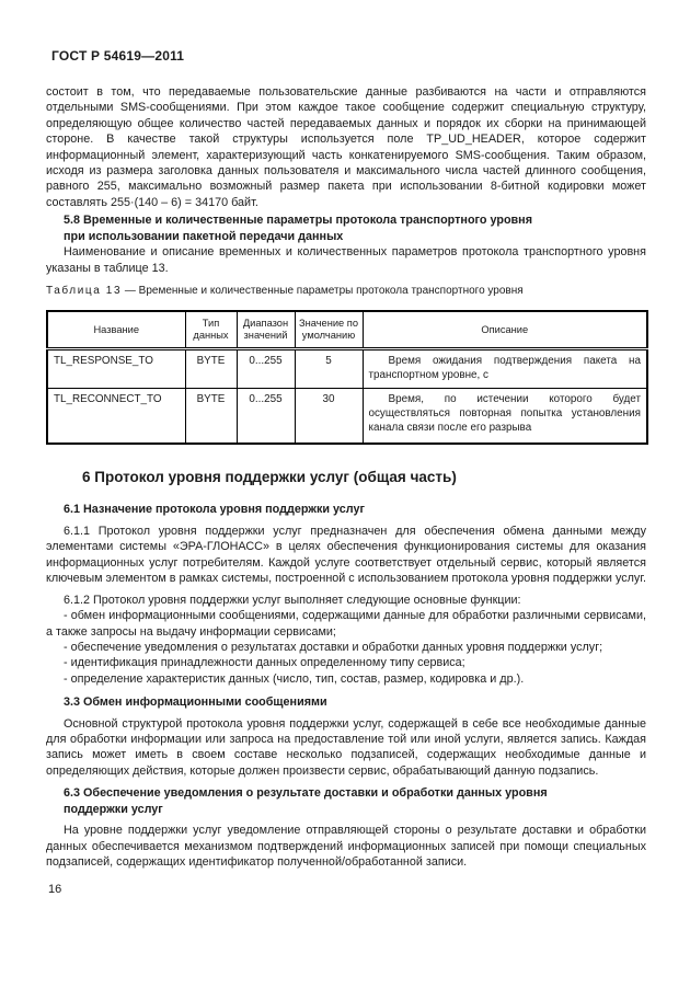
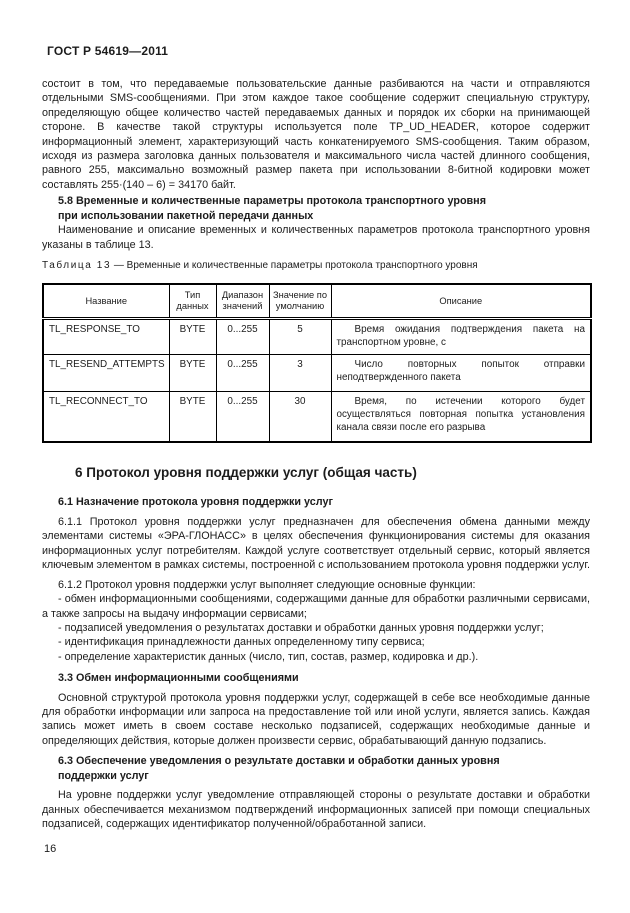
  ГОСТ Р 54619—2011
  состоит в том, что передаваемые пользовательские данные разбиваются на части и отправляются отдельными SMS-сообщениями. При этом каждое такое сообщение содержит специальную структуру, определяющую общее количество частей передаваемых данных и порядок их сборки на принимающей стороне. В качестве такой структуры используется поле TP_UD_HEADER, которое содержит информационный элемент, характеризующий часть конкатенируемого SMS-сообщения. Таким образом, исходя из размера заголовка данных пользователя и максимального числа частей длинного сообщения, равного 255, максимально возможный размер пакета при использовании 8-битной кодировки может составлять 255·(140 – 6) = 34170 байт.
  5.8 Временные и количественные параметры протокола транспортного уровня
  при использовании пакетной передачи данных
  Наименование и описание временных и количественных параметров протокола транспортного уровня указаны в таблице 13.
  Таблица 13 — Временные и количественные параметры протокола транспортного уровня
  Название	Тип данных	Диапазон значений	Значение по умолчанию	Описание
  TL_RESPONSE_TO	BYTE	0...255	5	Время ожидания подтверждения пакета на транспортном уровне, с
+ TL_RESEND_ATTEMPTS	BYTE	0...255	3	Число повторных попыток отправки неподтвержденного пакета
  TL_RECONNECT_TO	BYTE	0...255	30	Время, по истечении которого будет осуществляться повторная попытка установления канала связи после его разрыва
  6 Протокол уровня поддержки услуг (общая часть)
  6.1 Назначение протокола уровня поддержки услуг
  6.1.1 Протокол уровня поддержки услуг предназначен для обеспечения обмена данными между элементами системы «ЭРА-ГЛОНАСС» в целях обеспечения функционирования системы для оказания информационных услуг потребителям. Каждой услуге соответствует отдельный сервис, который является ключевым элементом в рамках системы, построенной с использованием протокола уровня поддержки услуг.
  6.1.2 Протокол уровня поддержки услуг выполняет следующие основные функции:
  - обмен информационными сообщениями, содержащими данные для обработки различными сервисами, а также запросы на выдачу информации сервисами;
- - обеспечение уведомления о результатах доставки и обработки данных уровня поддержки услуг;
+ - подзаписей уведомления о результатах доставки и обработки данных уровня поддержки услуг;
  - идентификация принадлежности данных определенному типу сервиса;
  - определение характеристик данных (число, тип, состав, размер, кодировка и др.).
  3.3 Обмен информационными сообщениями
  Основной структурой протокола уровня поддержки услуг, содержащей в себе все необходимые данные для обработки информации или запроса на предоставление той или иной услуги, является запись. Каждая запись может иметь в своем составе несколько подзаписей, содержащих необходимые данные и определяющих действия, которые должен произвести сервис, обрабатывающий данную подзапись.
  6.3 Обеспечение уведомления о результате доставки и обработки данных уровня
  поддержки услуг
  На уровне поддержки услуг уведомление отправляющей стороны о результате доставки и обработки данных обеспечивается механизмом подтверждений информационных записей при помощи специальных подзаписей, содержащих идентификатор полученной/обработанной записи.
  16
